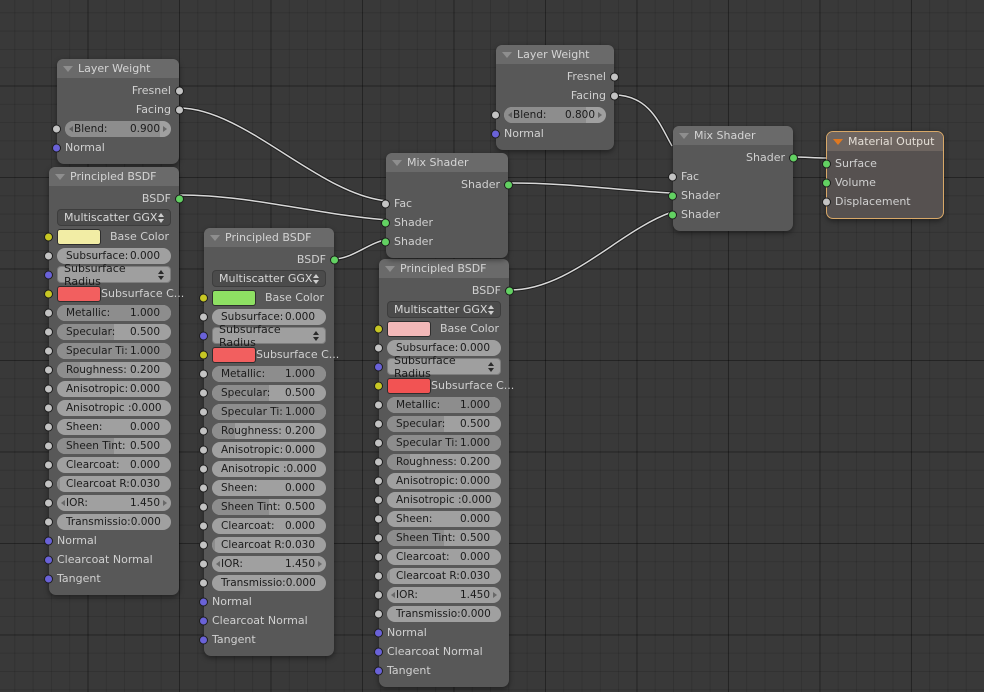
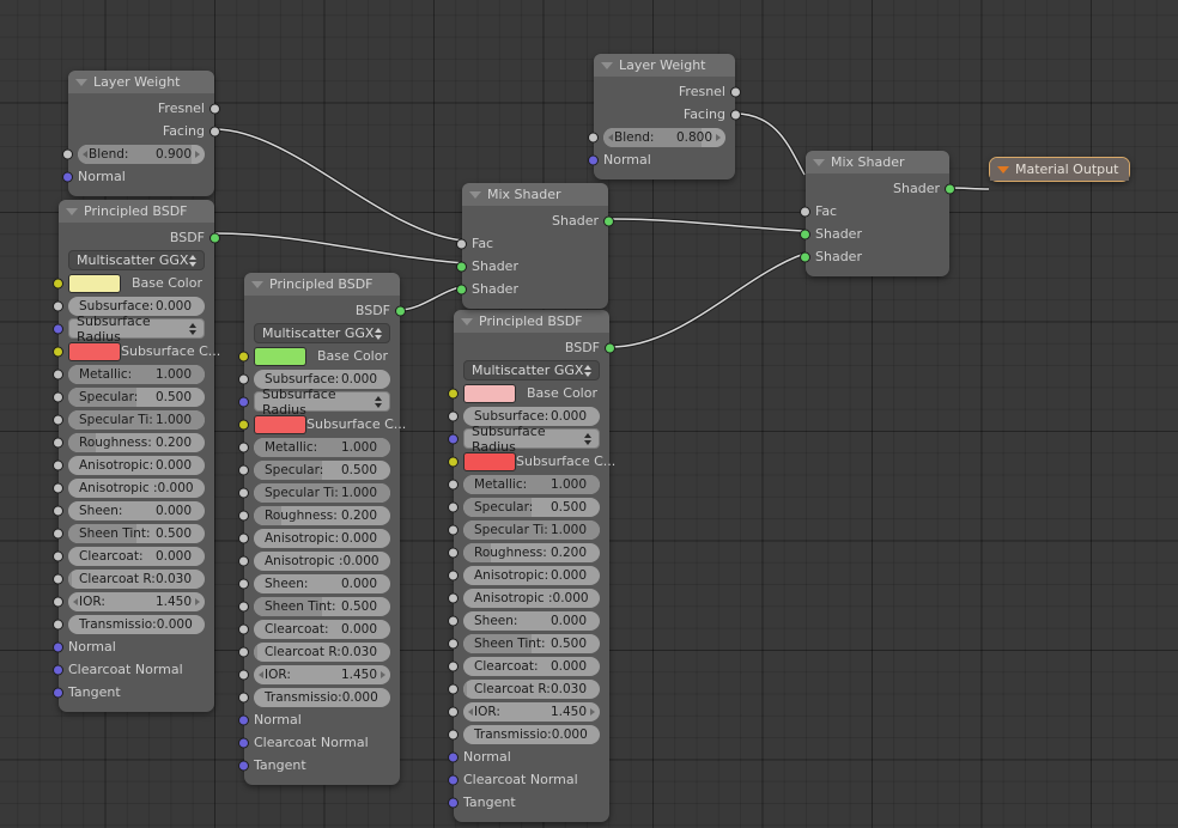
  Layer Weight
  Fresnel
  Facing
  Blend:
  0.900
  Normal
  Principled BSDF
  BSDF
  Multiscatter GGX
  Base Color
  Subsurface:
  0.000
  Subsurface Radius
  Subsurface C...
  Metallic:
  1.000
  Specular:
  0.500
  Specular Ti:
  1.000
  Roughness:
  0.200
  Anisotropic:
  0.000
  Anisotropic :
  0.000
  Sheen:
  0.000
  Sheen Tint:
  0.500
  Clearcoat:
  0.000
  Clearcoat R:
  0.030
  IOR:
  1.450
  Transmissio:
  0.000
  Normal
  Clearcoat Normal
  Tangent
  Principled BSDF
  BSDF
  Multiscatter GGX
  Base Color
  Subsurface:
  0.000
  Subsurface Radius
  Subsurface C...
  Metallic:
  1.000
  Specular:
  0.500
  Specular Ti:
  1.000
  Roughness:
  0.200
  Anisotropic:
  0.000
  Anisotropic :
  0.000
  Sheen:
  0.000
  Sheen Tint:
  0.500
  Clearcoat:
  0.000
  Clearcoat R:
  0.030
  IOR:
  1.450
  Transmissio:
  0.000
  Normal
  Clearcoat Normal
  Tangent
  Principled BSDF
  BSDF
  Multiscatter GGX
  Base Color
  Subsurface:
  0.000
  Subsurface Radius
  Subsurface C...
  Metallic:
  1.000
  Specular:
  0.500
  Specular Ti:
  1.000
  Roughness:
  0.200
  Anisotropic:
  0.000
  Anisotropic :
  0.000
  Sheen:
  0.000
  Sheen Tint:
  0.500
  Clearcoat:
  0.000
  Clearcoat R:
  0.030
  IOR:
  1.450
  Transmissio:
  0.000
  Normal
  Clearcoat Normal
  Tangent
  Layer Weight
  Fresnel
  Facing
  Blend:
  0.800
  Normal
  Mix Shader
  Shader
  Fac
  Shader
  Shader
  Mix Shader
  Shader
  Fac
  Shader
  Shader
  Material Output
- Surface
- Volume
- Displacement
